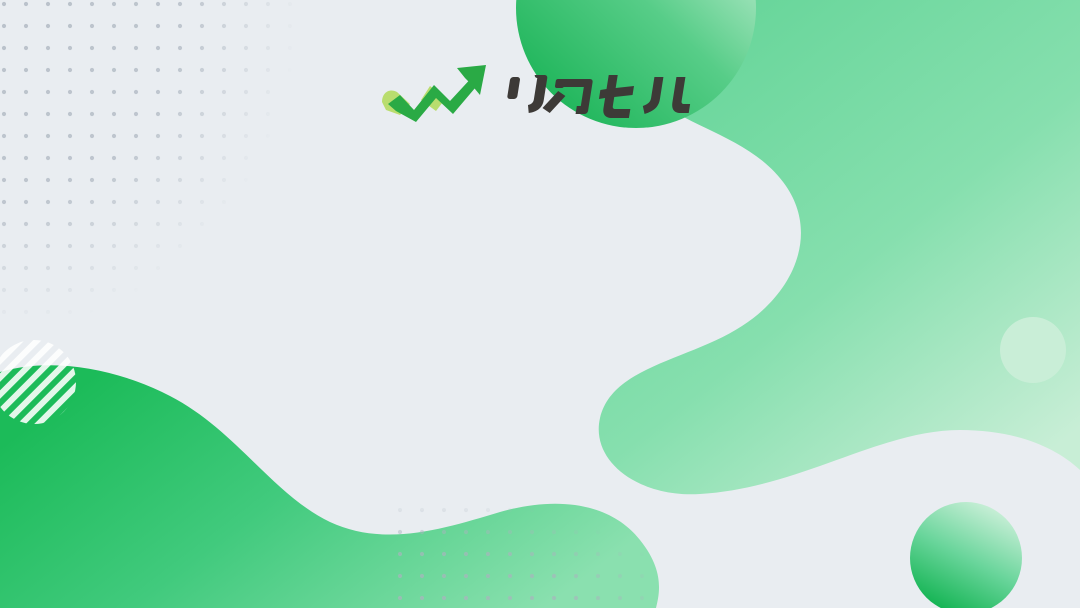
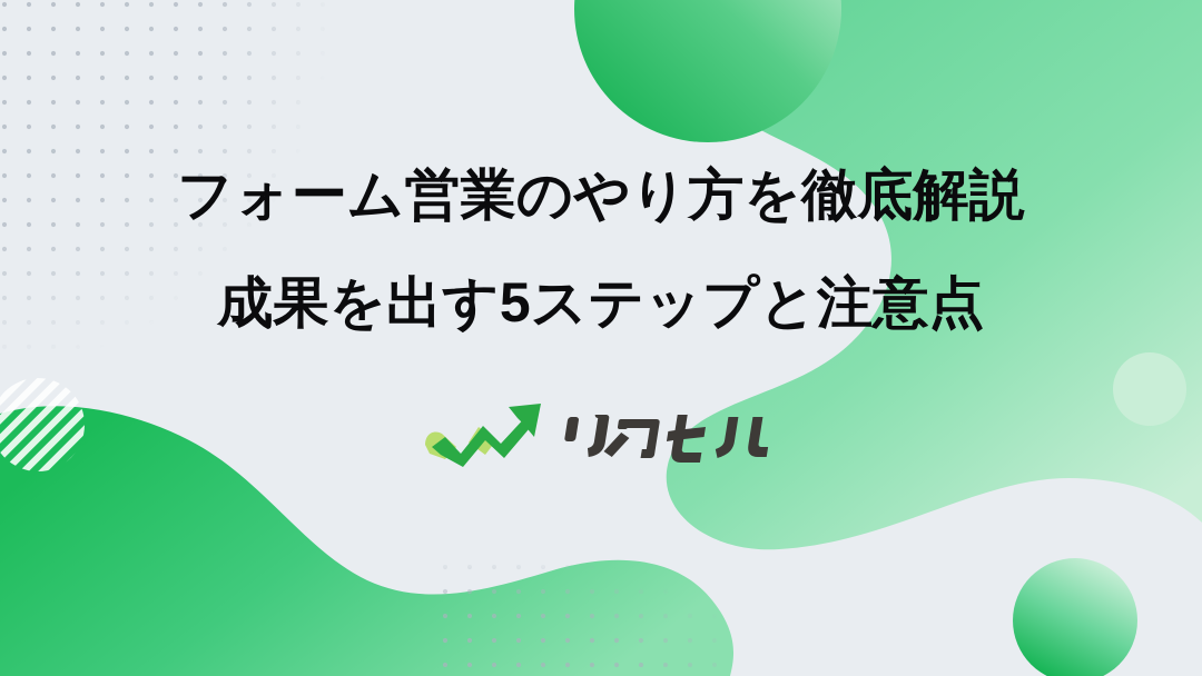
+ フォーム営業のやり方を徹底解説
+ 成果を出す5ステップと注意点
